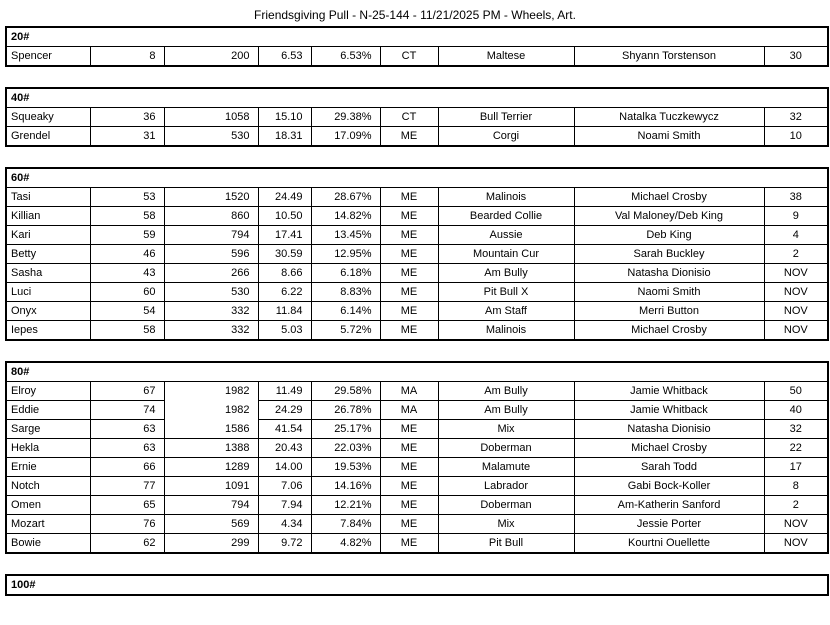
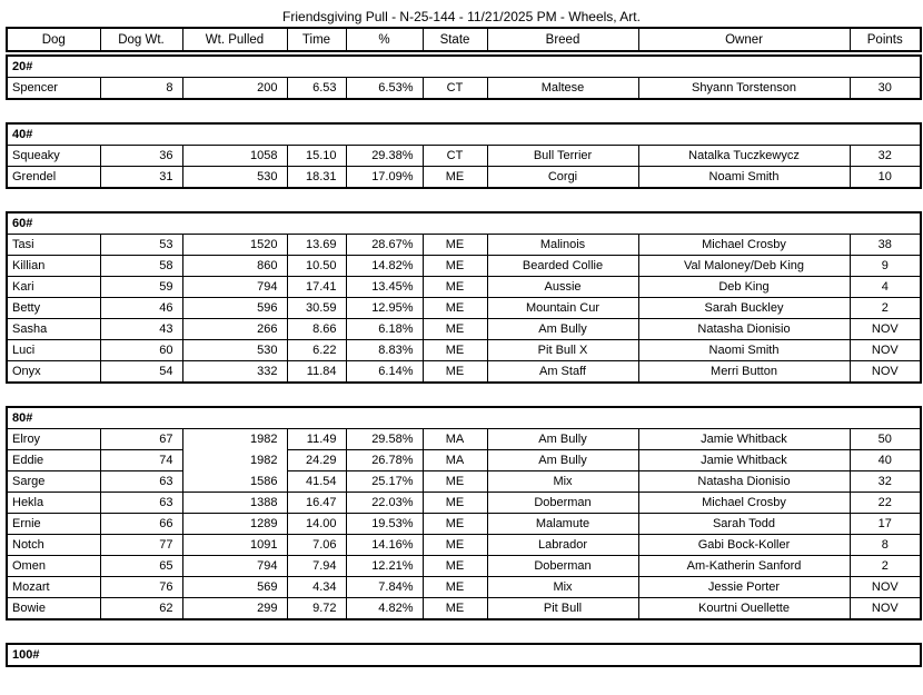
  Friendsgiving Pull - N-25-144 - 11/21/2025 PM - Wheels, Art.
+ Dog	Dog Wt.	Wt. Pulled	Time	%	State	Breed	Owner	Points
  20#
  Spencer	8	200	6.53	6.53%	CT	Maltese	Shyann Torstenson	30
  40#
  Squeaky	36	1058	15.10	29.38%	CT	Bull Terrier	Natalka Tuczkewycz	32
  Grendel	31	530	18.31	17.09%	ME	Corgi	Noami Smith	10
  60#
- Tasi	53	1520	24.49	28.67%	ME	Malinois	Michael Crosby	38
+ Tasi	53	1520	13.69	28.67%	ME	Malinois	Michael Crosby	38
  Killian	58	860	10.50	14.82%	ME	Bearded Collie	Val Maloney/Deb King	9
  Kari	59	794	17.41	13.45%	ME	Aussie	Deb King	4
  Betty	46	596	30.59	12.95%	ME	Mountain Cur	Sarah Buckley	2
  Sasha	43	266	8.66	6.18%	ME	Am Bully	Natasha Dionisio	NOV
  Luci	60	530	6.22	8.83%	ME	Pit Bull X	Naomi Smith	NOV
  Onyx	54	332	11.84	6.14%	ME	Am Staff	Merri Button	NOV
- Iepes	58	332	5.03	5.72%	ME	Malinois	Michael Crosby	NOV
  80#
  Elroy	67	1982	11.49	29.58%	MA	Am Bully	Jamie Whitback	50
  Eddie	74	1982	24.29	26.78%	MA	Am Bully	Jamie Whitback	40
  Sarge	63	1586	41.54	25.17%	ME	Mix	Natasha Dionisio	32
- Hekla	63	1388	20.43	22.03%	ME	Doberman	Michael Crosby	22
+ Hekla	63	1388	16.47	22.03%	ME	Doberman	Michael Crosby	22
  Ernie	66	1289	14.00	19.53%	ME	Malamute	Sarah Todd	17
  Notch	77	1091	7.06	14.16%	ME	Labrador	Gabi Bock-Koller	8
  Omen	65	794	7.94	12.21%	ME	Doberman	Am-Katherin Sanford	2
  Mozart	76	569	4.34	7.84%	ME	Mix	Jessie Porter	NOV
  Bowie	62	299	9.72	4.82%	ME	Pit Bull	Kourtni Ouellette	NOV
  100#
